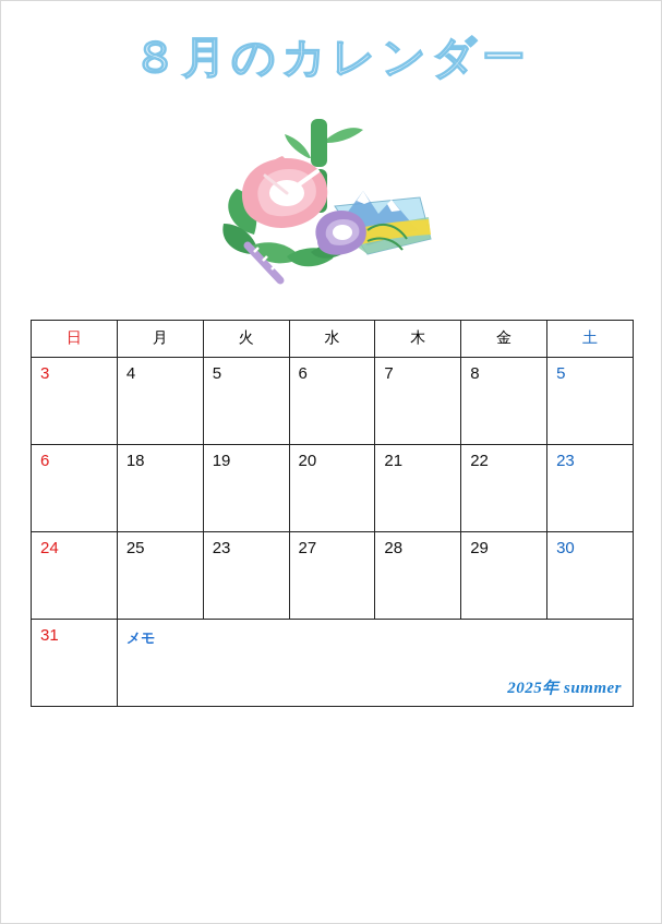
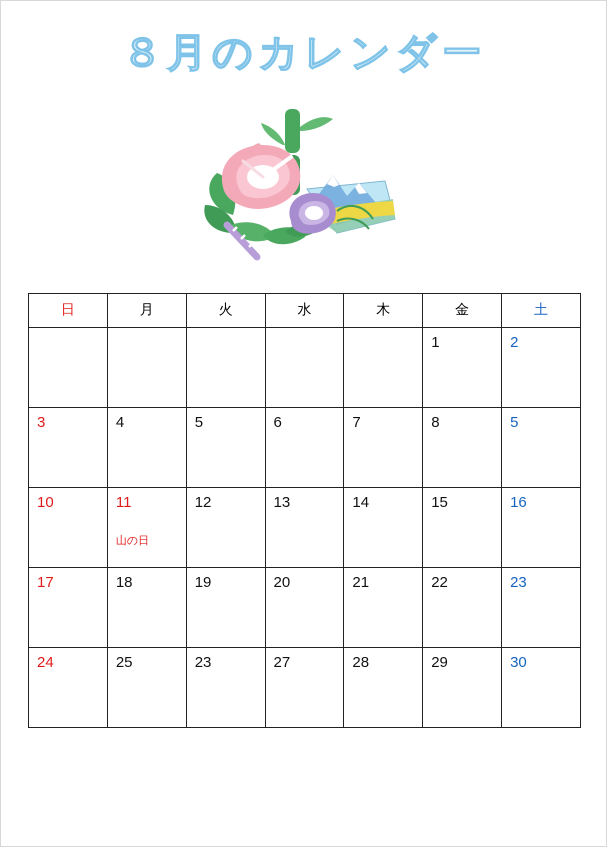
  ８月のカレンダー
  日	月	火	水	木	金	土
+ 					1	2
  3	4	5	6	7	8	5
+ 10	11 山の日	12	13	14	15	16
- 6	18	19	20	21	22	23
+ 17	18	19	20	21	22	23
  24	25	23	27	28	29	30
- 31	メモ 2025年 summer
